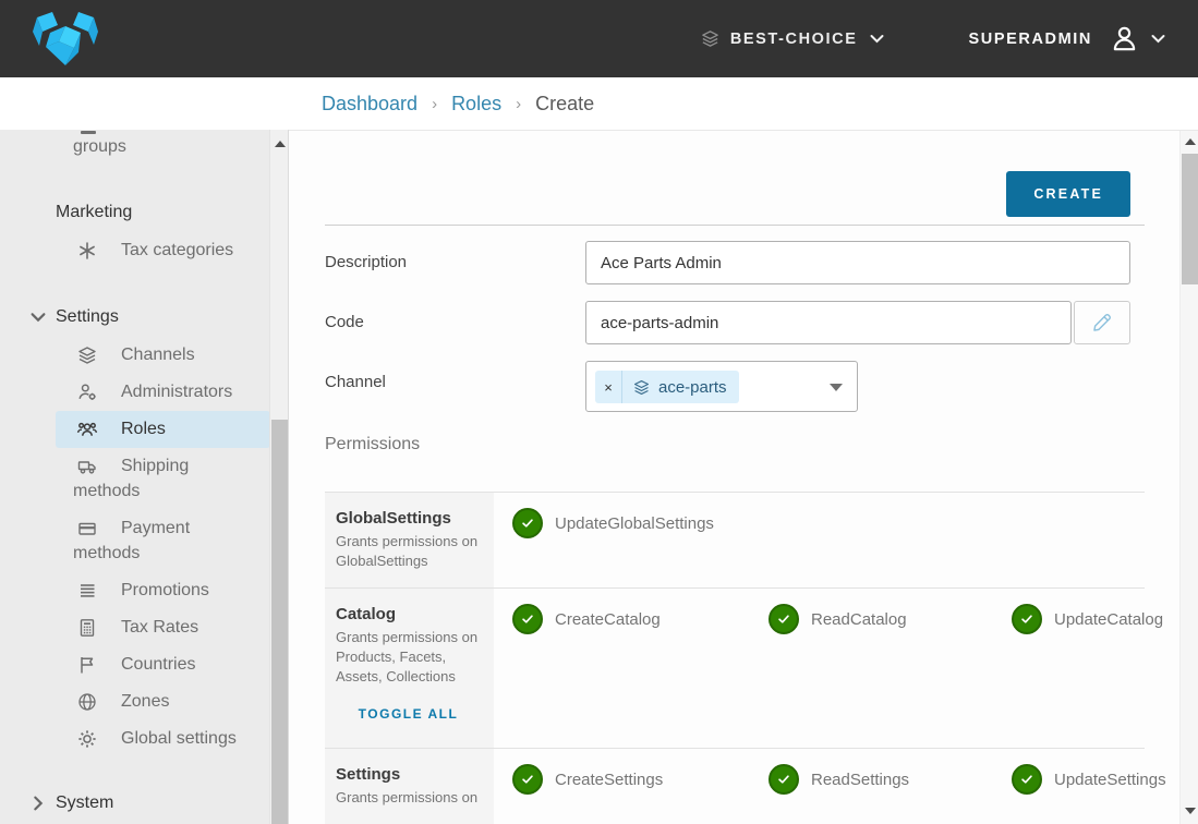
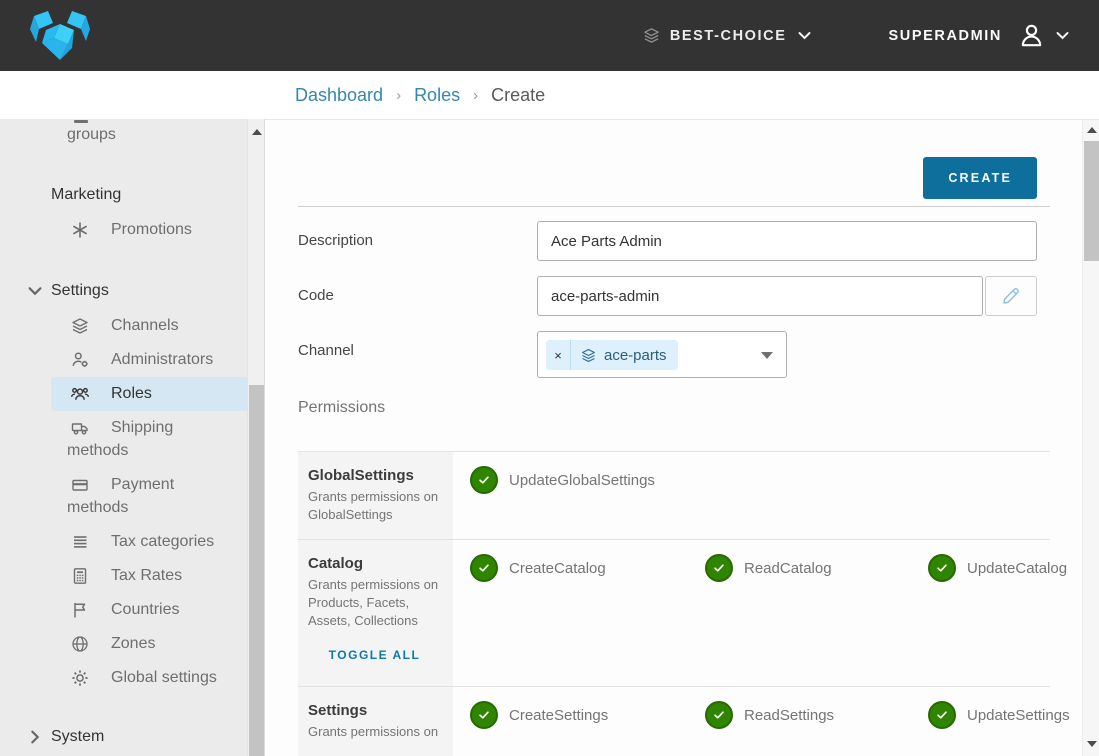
  BEST-CHOICE
  SUPERADMIN
  Dashboard
  ›
  Roles
  ›
  Create
  groups
  Marketing
- Tax categories
+ Promotions
  Settings
  Channels
  Administrators
  Roles
  Shipping methods
  Payment methods
- Promotions
+ Tax categories
  Tax Rates
  Countries
  Zones
  Global settings
  System
  CREATE
  Description
  Ace Parts Admin
  Code
  ace-parts-admin
  Channel
  ×
  ace-parts
  Permissions
  GlobalSettings
  Grants permissions on GlobalSettings
  UpdateGlobalSettings
  Catalog
  Grants permissions on Products, Facets, Assets, Collections
  TOGGLE ALL
  CreateCatalog
  ReadCatalog
  UpdateCatalog
  Settings
  Grants permissions on
  CreateSettings
  ReadSettings
  UpdateSettings
